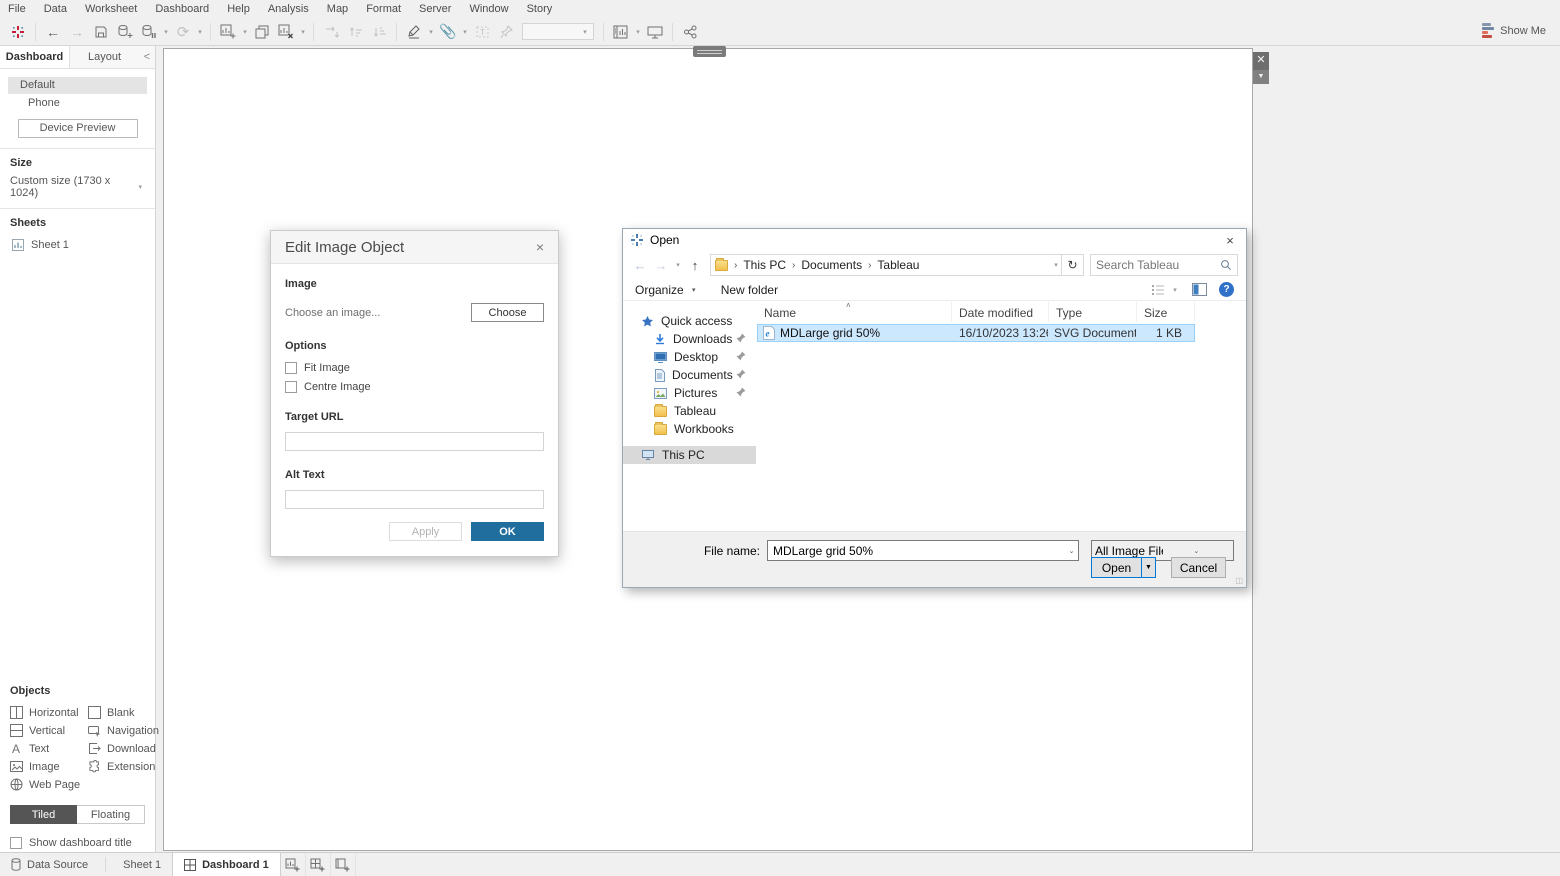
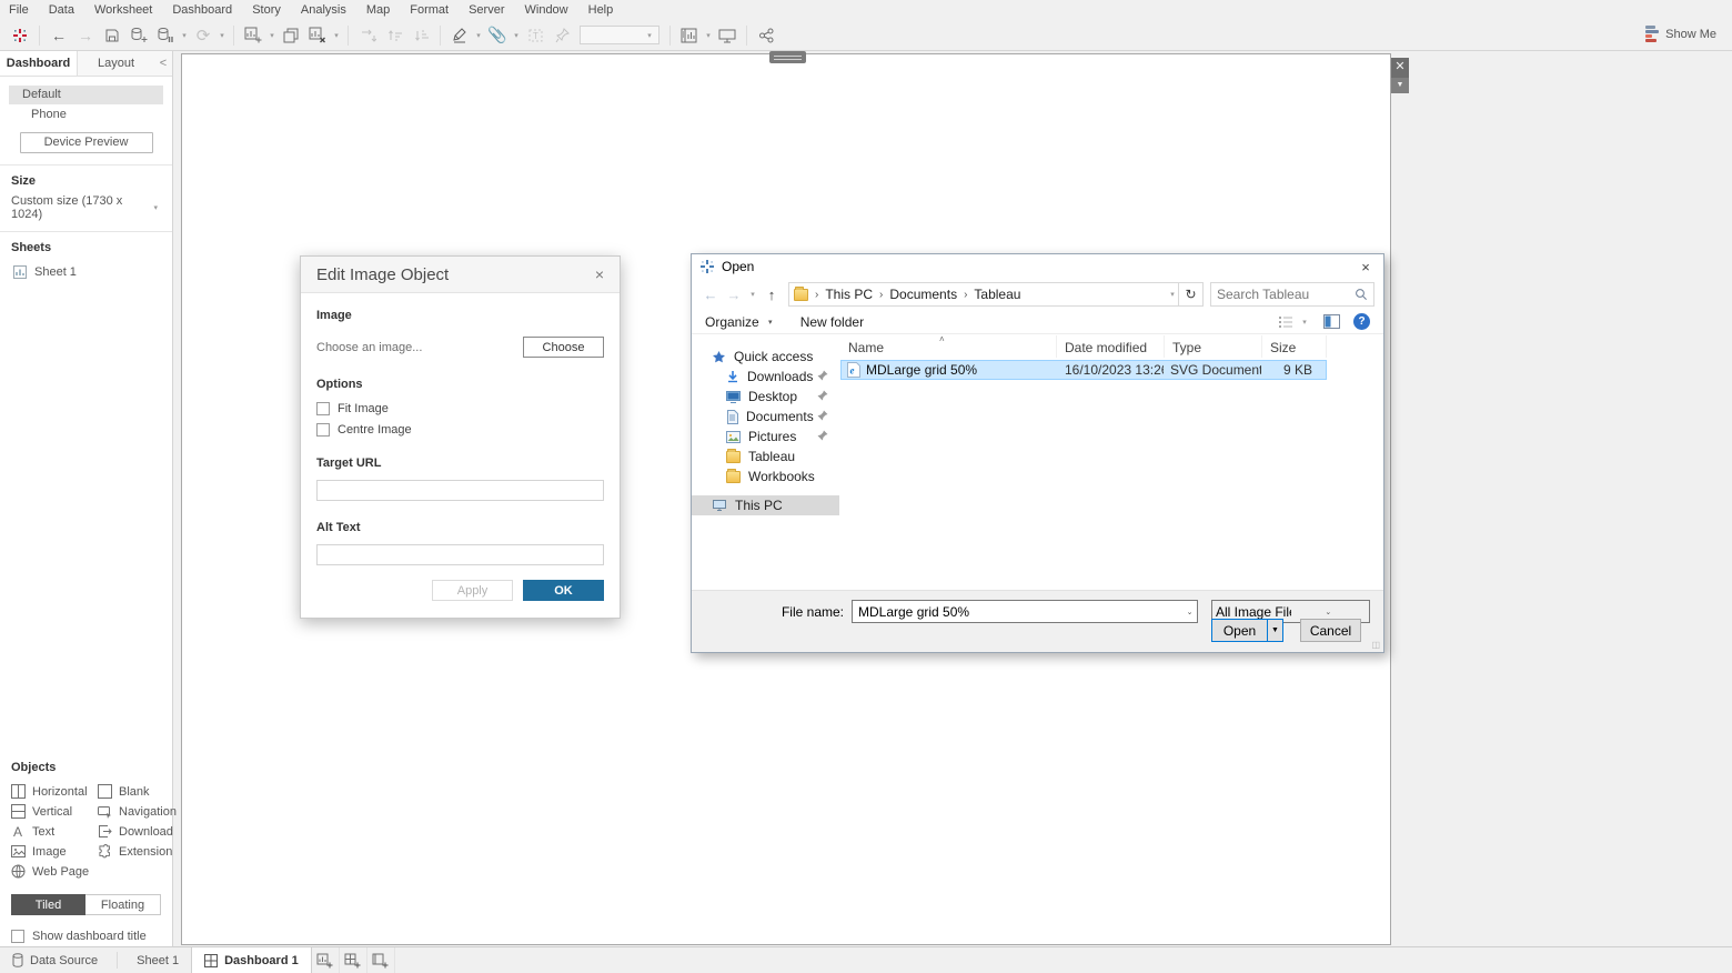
  File
  Data
  Worksheet
  Dashboard
- Help
+ Story
  Analysis
  Map
  Format
  Server
  Window
- Story
+ Help
  ←
  →
  ⟳
  📎
  T
  Show Me
  Dashboard
  Layout
  <
  Default
  Phone
  Device Preview
  Size
  Custom size (1730 x 1024)
  Sheets
  Sheet 1
  Objects
  Horizontal
  Blank
  Vertical
  Navigation
  A
  Text
  Download
  Image
  Extension
  Web Page
  Tiled
  Floating
  Show dashboard title
  ✕
  Edit Image Object
  ×
  Image
  Choose an image...
  Choose
  Options
  Fit Image
  Centre Image
  Target URL
  Alt Text
  Apply
  OK
  Open
  ×
  ←
  →
  ↑
  ›
  This PC
  ›
  Documents
  ›
  Tableau
  ↻
  Search Tableau
  Organize
  New folder
  ?
  Quick access
  Downloads
  Desktop
  Documents
  Pictures
  Tableau
  Workbooks
  This PC
  ˄
  Name
  Date modified
  Type
  Size
  e
  MDLarge grid 50%
  16/10/2023 13:2
  SVG Document
- 1 KB
+ 9 KB
  File name:
  MDLarge grid 50%
  Open
  Cancel
  ◫
  Data Source
  Sheet 1
  Dashboard 1
